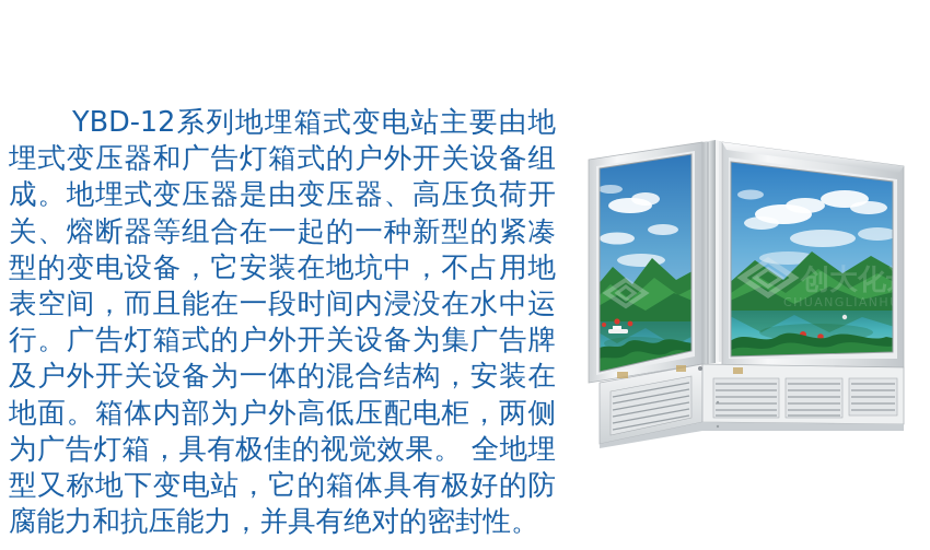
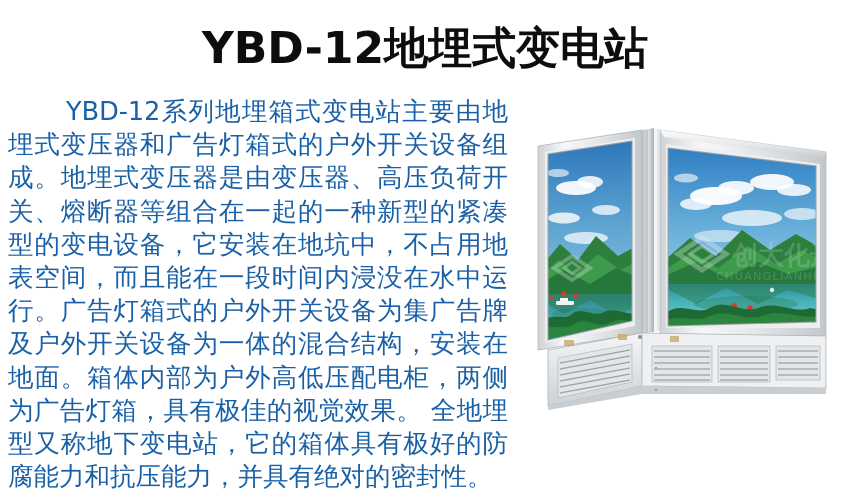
+ YBD-12地埋式变电站
  YBD-12系列地埋箱式变电站主要由地埋式变压器和广告灯箱式的户外开关设备组成。地埋式变压器是由变压器、高压负荷开关、熔断器等组合在一起的一种新型的紧凑型的变电设备，它安装在地坑中，不占用地表空间，而且能在一段时间内浸没在水中运行。广告灯箱式的户外开关设备为集广告牌及户外开关设备为一体的混合结构，安装在地面。箱体内部为户外高低压配电柜，两侧为广告灯箱，具有极佳的视觉效果。 全地埋型又称地下变电站，它的箱体具有极好的防腐能力和抗压能力，并具有绝对的密封性。
  创大化
  CHUANGLIANH
